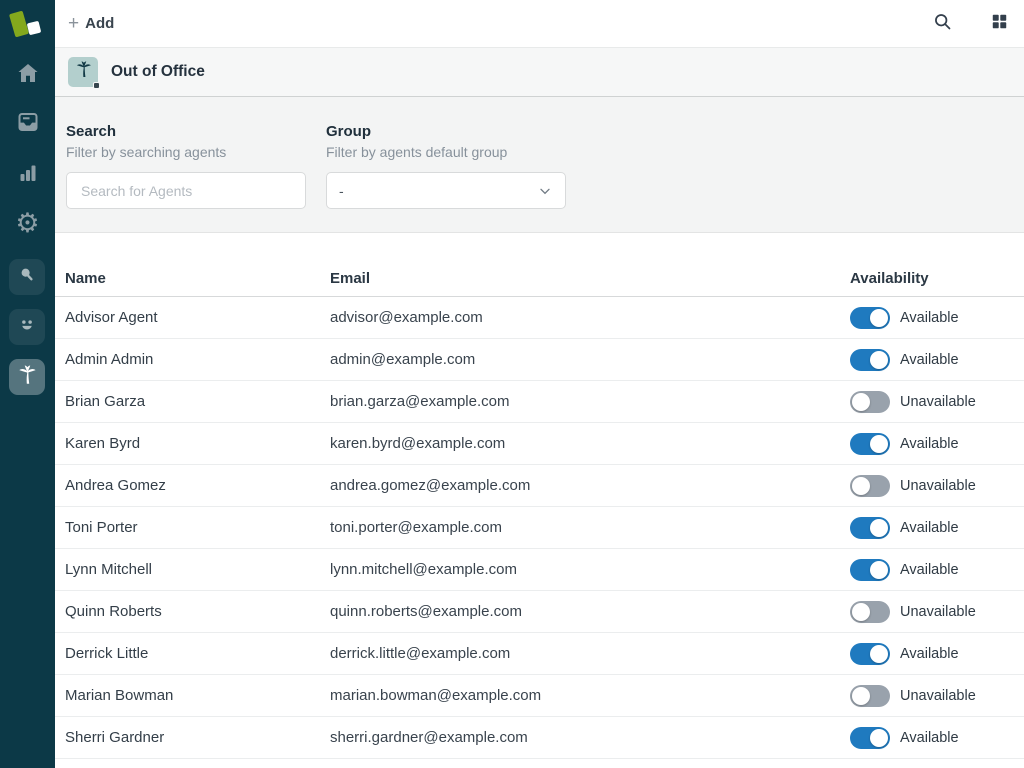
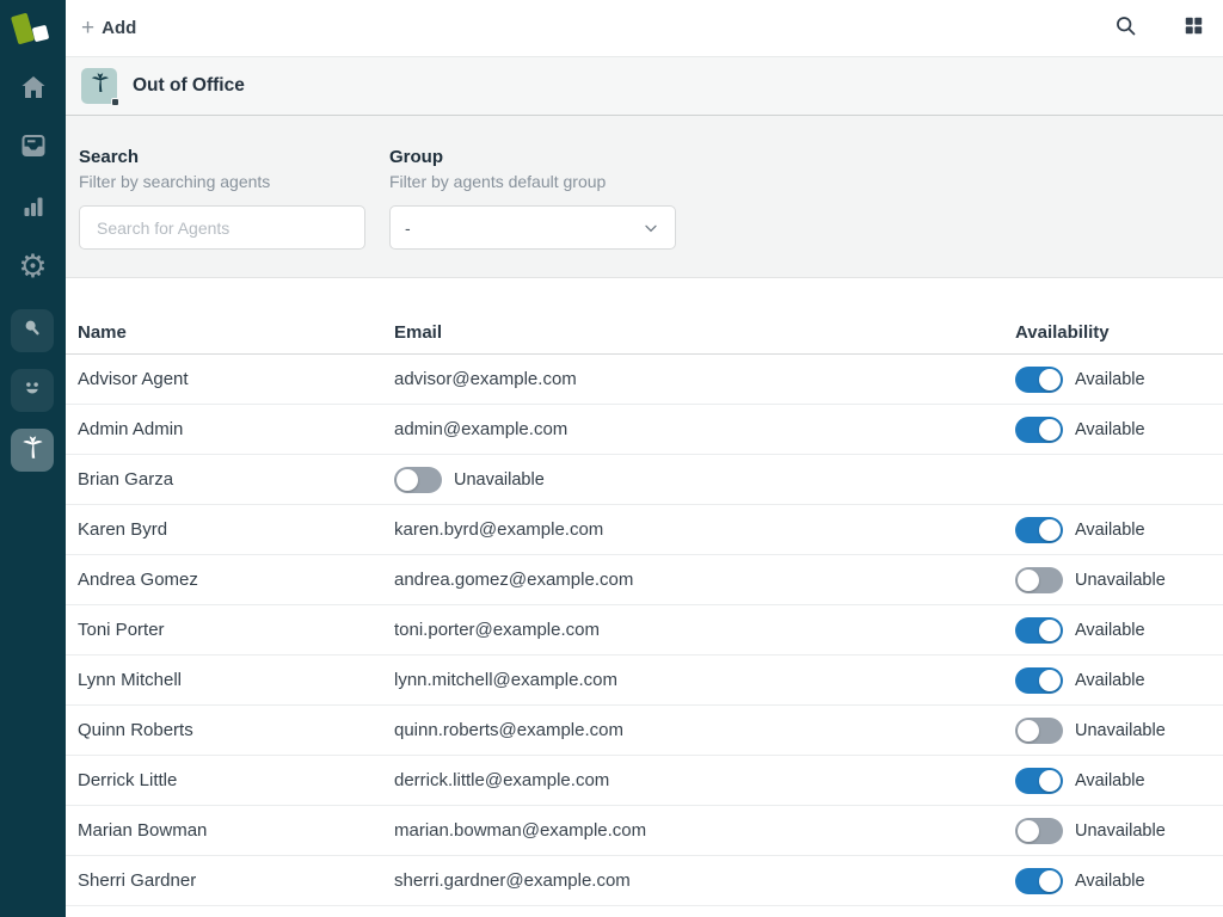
  ⚙
  +
  Add
  Out of Office
  Search
  Filter by searching agents
  Search for Agents
  Group
  Filter by agents default group
  -
  Name
  Email
  Availability
  Advisor Agent
  advisor@example.com
  Available
  Admin Admin
  admin@example.com
  Available
  Brian Garza
- brian.garza@example.com
  Unavailable
  Karen Byrd
  karen.byrd@example.com
  Available
  Andrea Gomez
  andrea.gomez@example.com
  Unavailable
  Toni Porter
  toni.porter@example.com
  Available
  Lynn Mitchell
  lynn.mitchell@example.com
  Available
  Quinn Roberts
  quinn.roberts@example.com
  Unavailable
  Derrick Little
  derrick.little@example.com
  Available
  Marian Bowman
  marian.bowman@example.com
  Unavailable
  Sherri Gardner
  sherri.gardner@example.com
  Available
